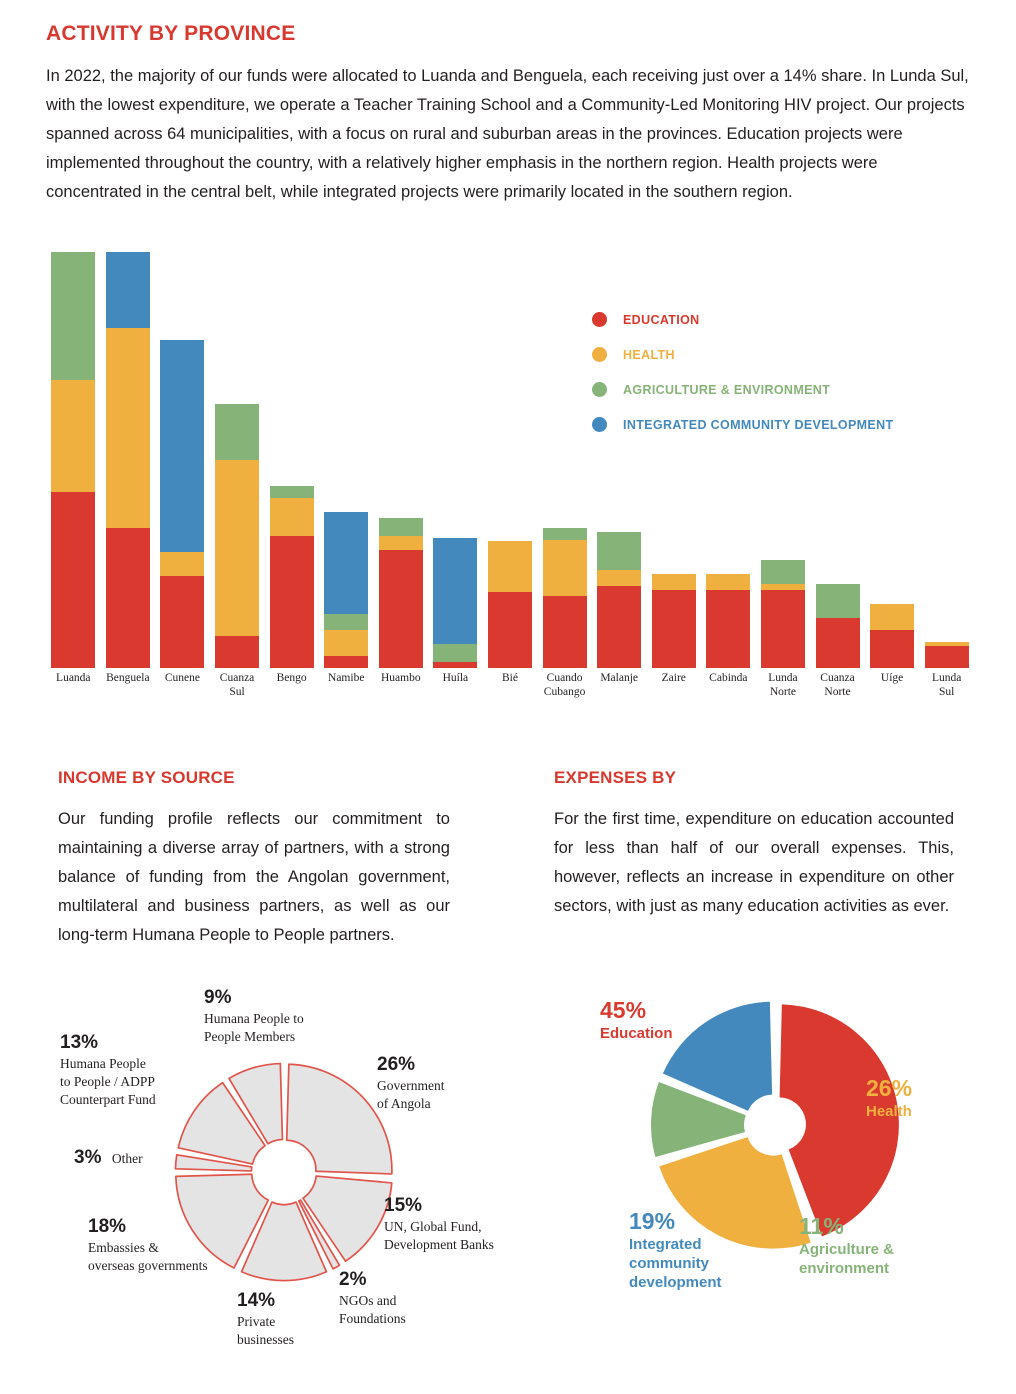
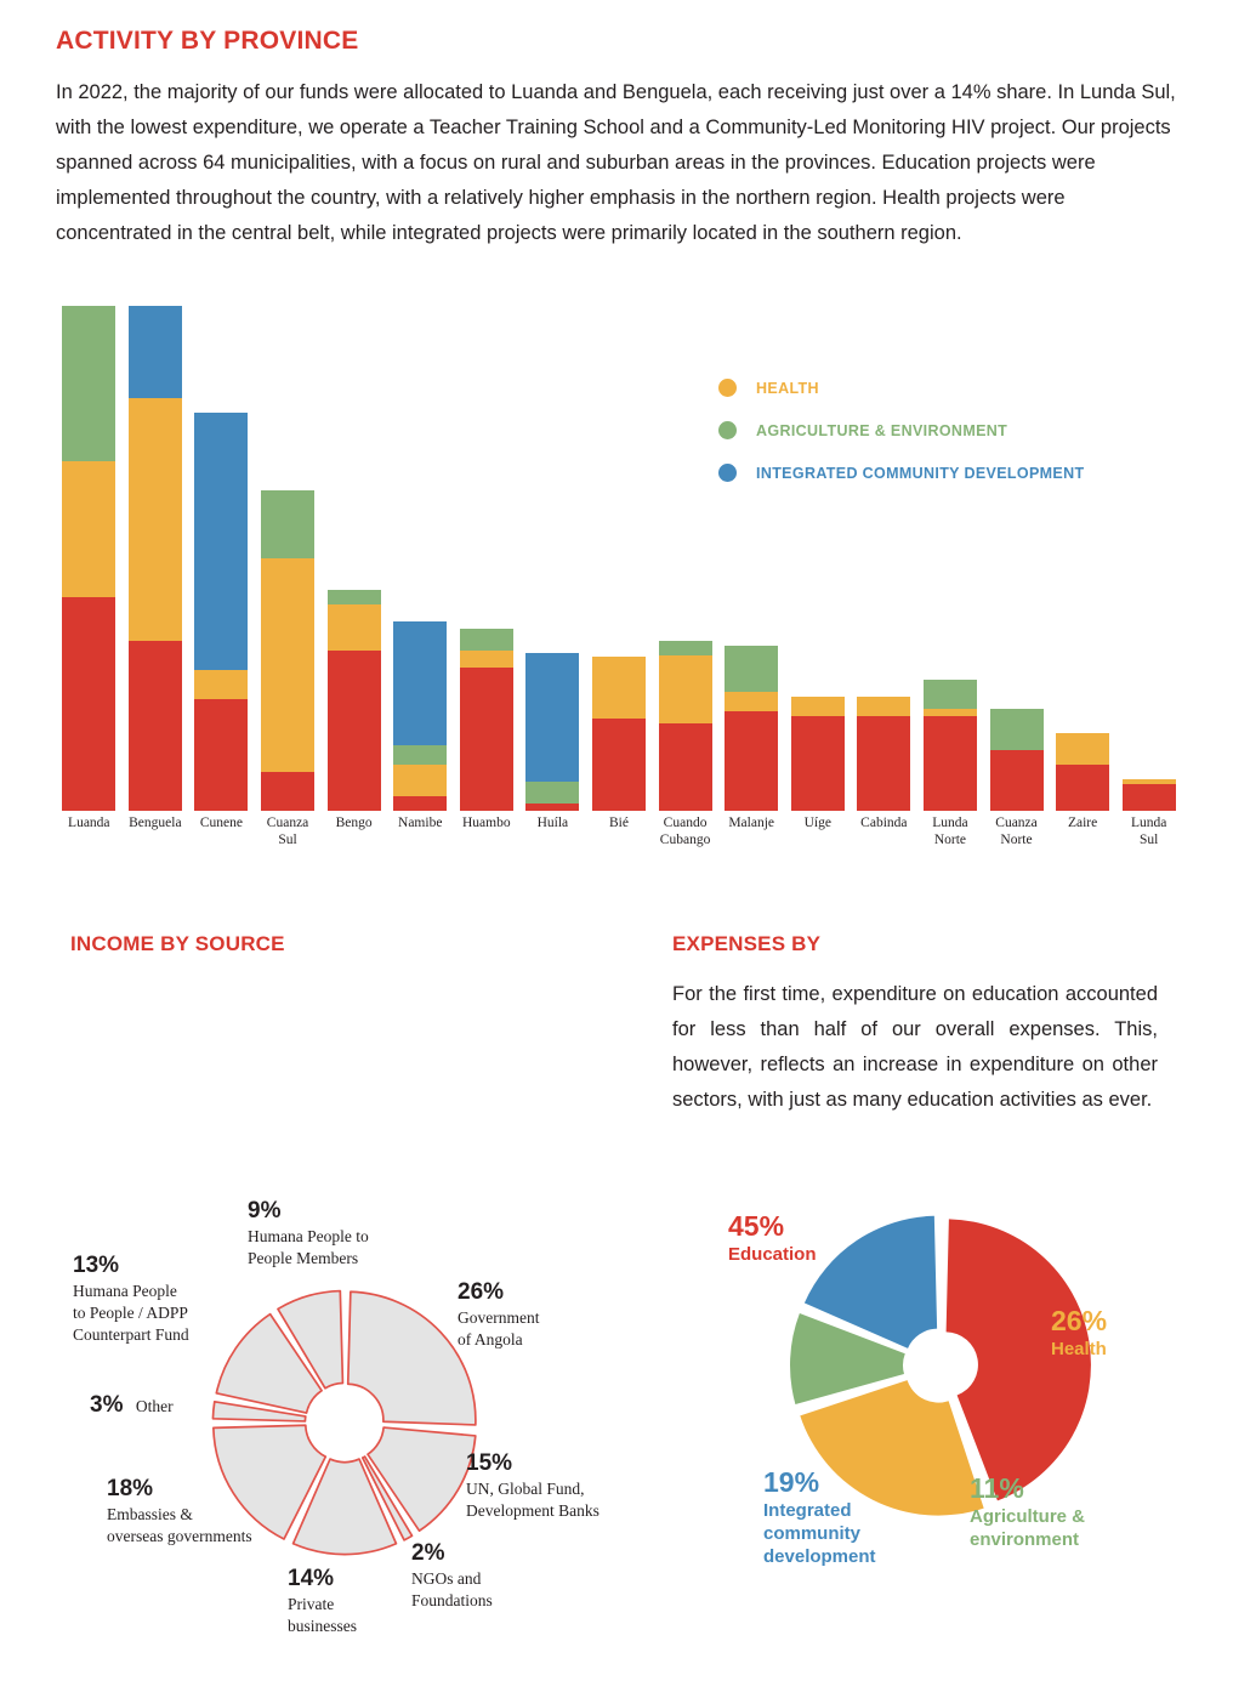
  ACTIVITY BY PROVINCE
  In 2022, the majority of our funds were allocated to Luanda and Benguela, each receiving just over a 14% share. In Lunda Sul, with the lowest expenditure, we operate a Teacher Training School and a Community-Led Monitoring HIV project. Our projects spanned across 64 municipalities, with a focus on rural and suburban areas in the provinces. Education projects were implemented throughout the country, with a relatively higher emphasis in the northern region. Health projects were concentrated in the central belt, while integrated projects were primarily located in the southern region.
  Luanda
  Benguela
  Cunene
  Cuanza
  Sul
  Bengo
  Namibe
  Huambo
  Huíla
  Bié
  Cuando
  Cubango
  Malanje
- Zaire
+ Uíge
  Cabinda
  Lunda
  Norte
  Cuanza
  Norte
- Uíge
+ Zaire
  Lunda
  Sul
- EDUCATION
  HEALTH
  AGRICULTURE & ENVIRONMENT
  INTEGRATED COMMUNITY DEVELOPMENT
  INCOME BY SOURCE
- Our funding profile reflects our commitment to maintaining a diverse array of partners, with a strong balance of funding from the Angolan government, multilateral and business partners, as well as our long-term Humana People to People partners.
  EXPENSES BY
  For the first time, expenditure on education accounted for less than half of our overall expenses. This, however, reflects an increase in expenditure on other sectors, with just as many education activities as ever.
  9%
  Humana People to
  People Members
  13%
  Humana People
  to People / ADPP
  Counterpart Fund
  3% Other
  18%
  Embassies &
  overseas governments
  14%
  Private
  businesses
  2%
  NGOs and
  Foundations
  15%
  UN, Global Fund,
  Development Banks
  26%
  Government
  of Angola
  45%
  Education
  26%
  Health
  11%
  Agriculture &
  environment
  19%
  Integrated
  community
  development
